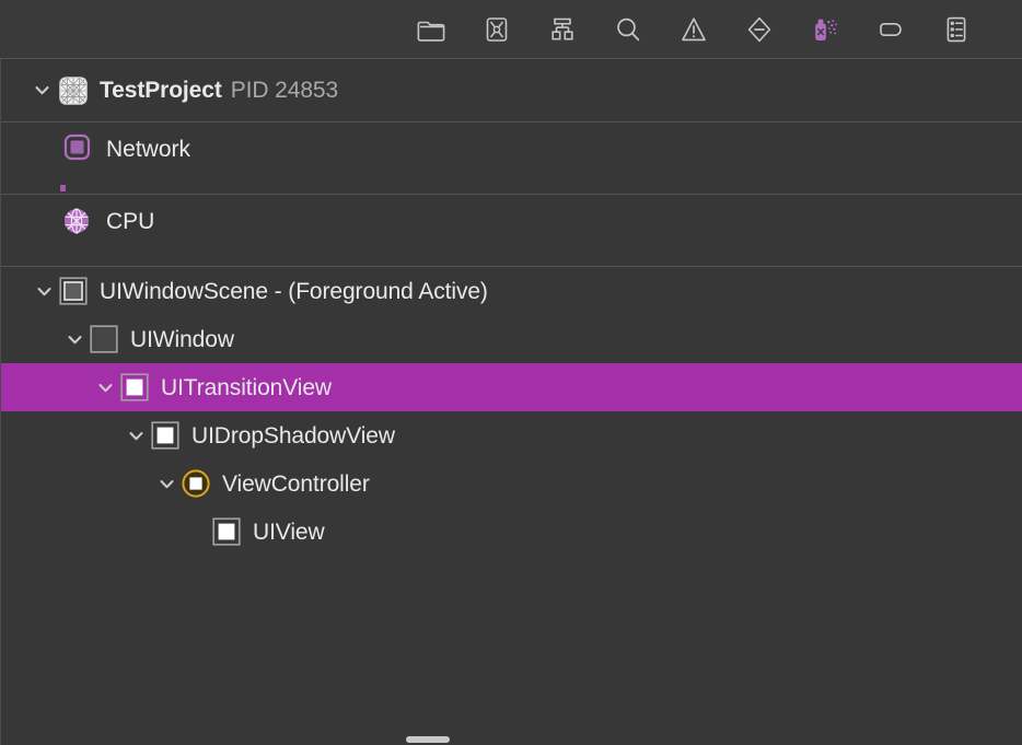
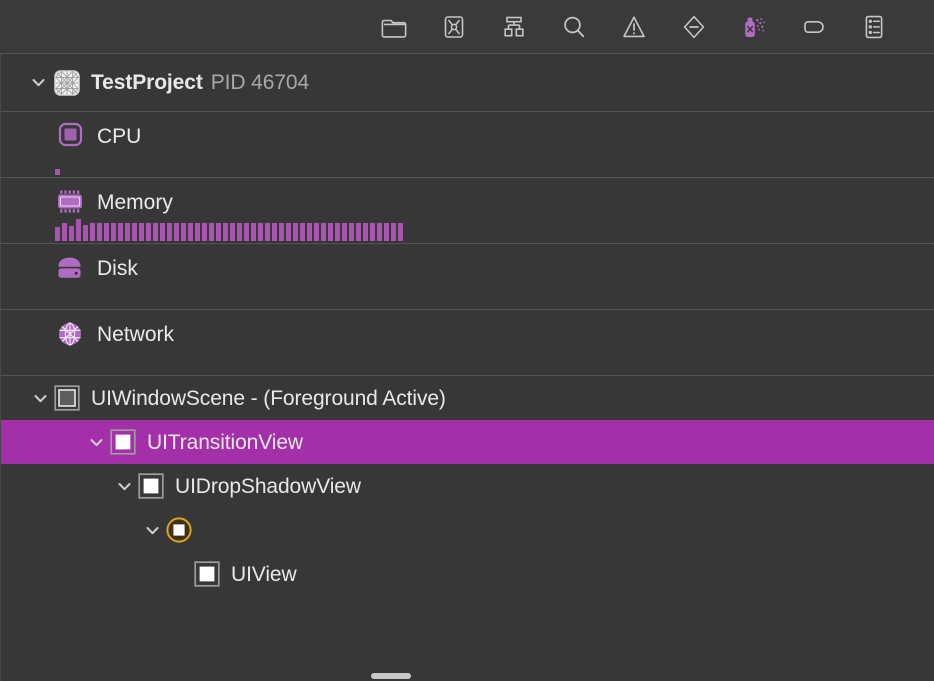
  TestProject
- PID 24853
+ PID 46704
- Network
+ CPU
+ Memory
+ Disk
- CPU
+ Network
  UIWindowScene - (Foreground Active)
- UIWindow
  UITransitionView
  UIDropShadowView
- ViewController
  UIView
